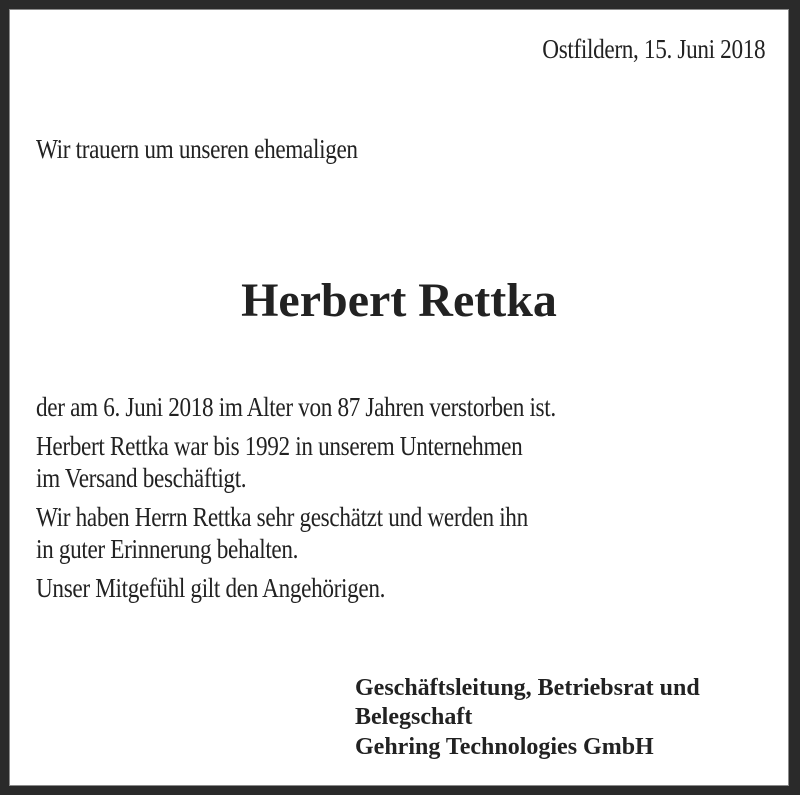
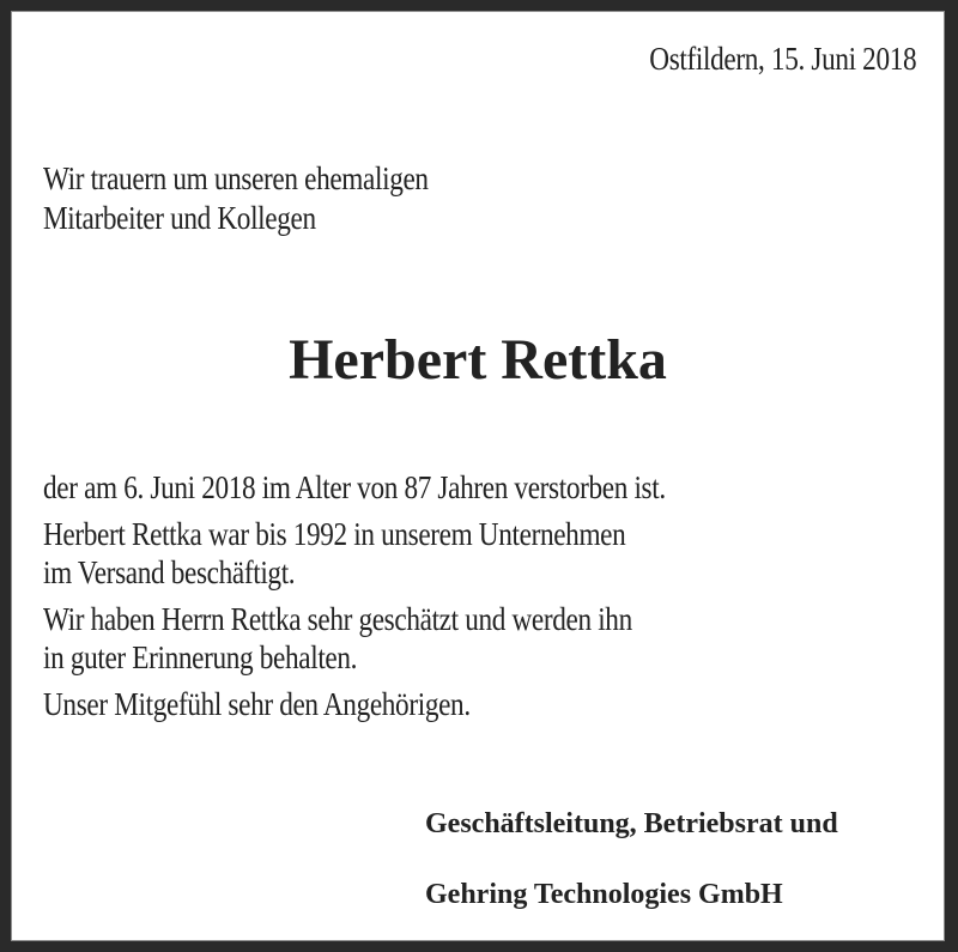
  Ostfildern, 15. Juni 2018
  Wir trauern um unseren ehemaligen
+ Mitarbeiter und Kollegen
  Herbert Rettka
  der am 6. Juni 2018 im Alter von 87 Jahren verstorben ist.
  Herbert Rettka war bis 1992 in unserem Unternehmen
  im Versand beschäftigt.
  Wir haben Herrn Rettka sehr geschätzt und werden ihn
  in guter Erinnerung behalten.
- Unser Mitgefühl gilt den Angehörigen.
+ Unser Mitgefühl sehr den Angehörigen.
  Geschäftsleitung, Betriebsrat und
- Belegschaft
  Gehring Technologies GmbH
